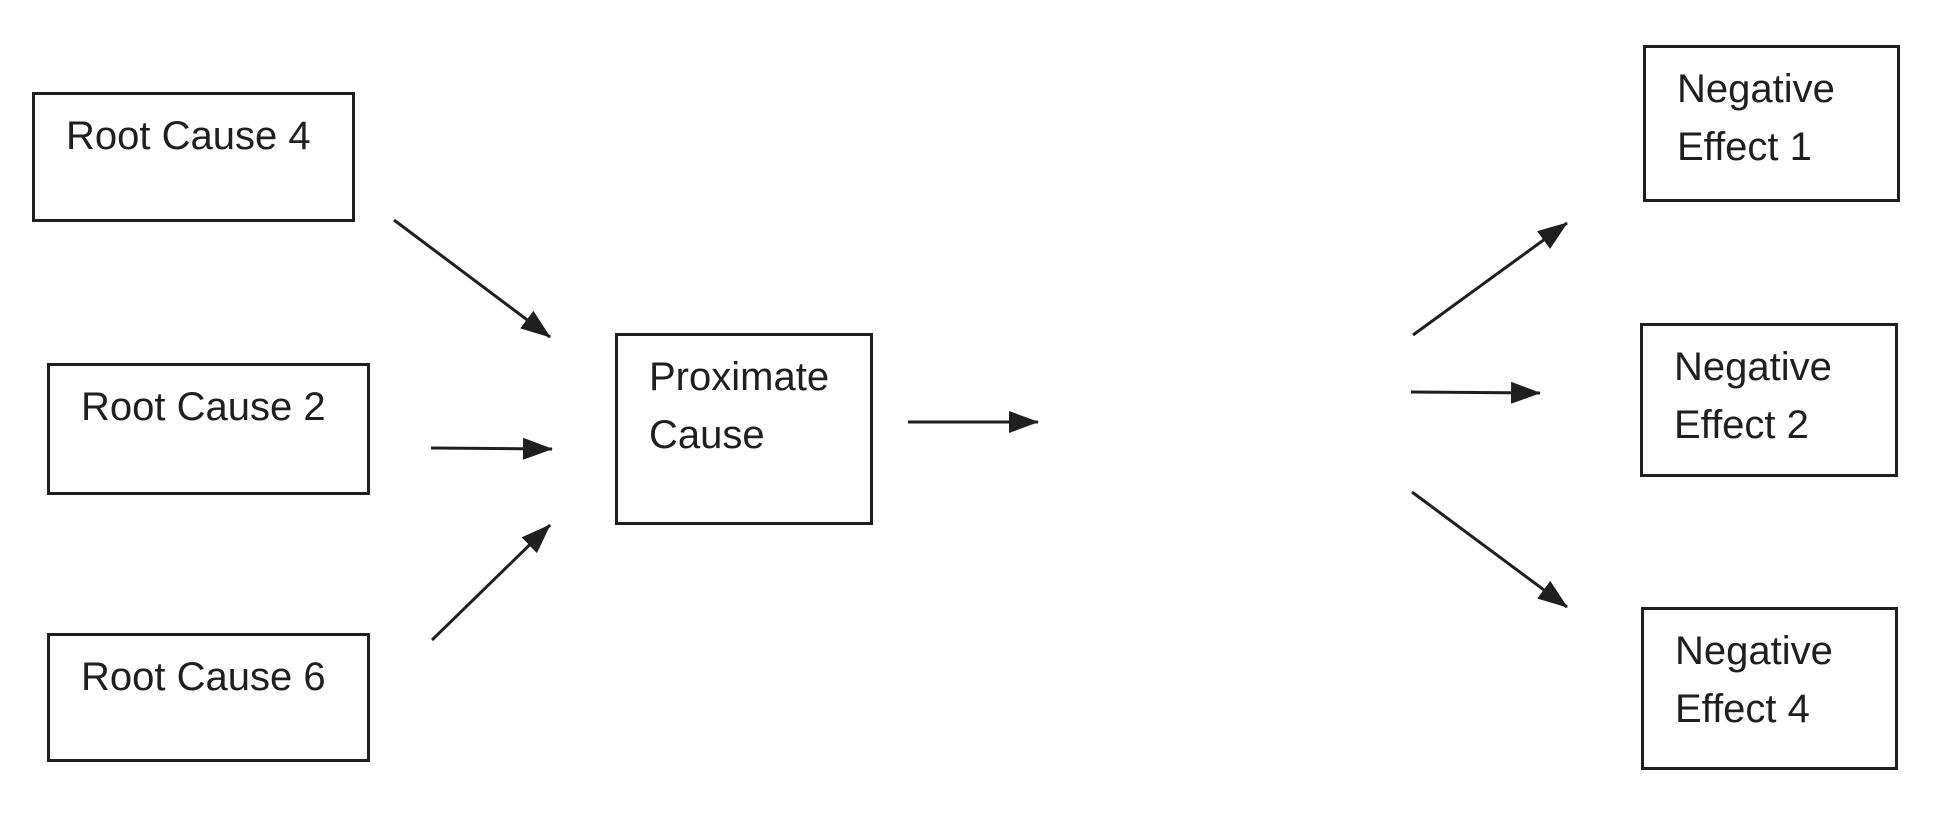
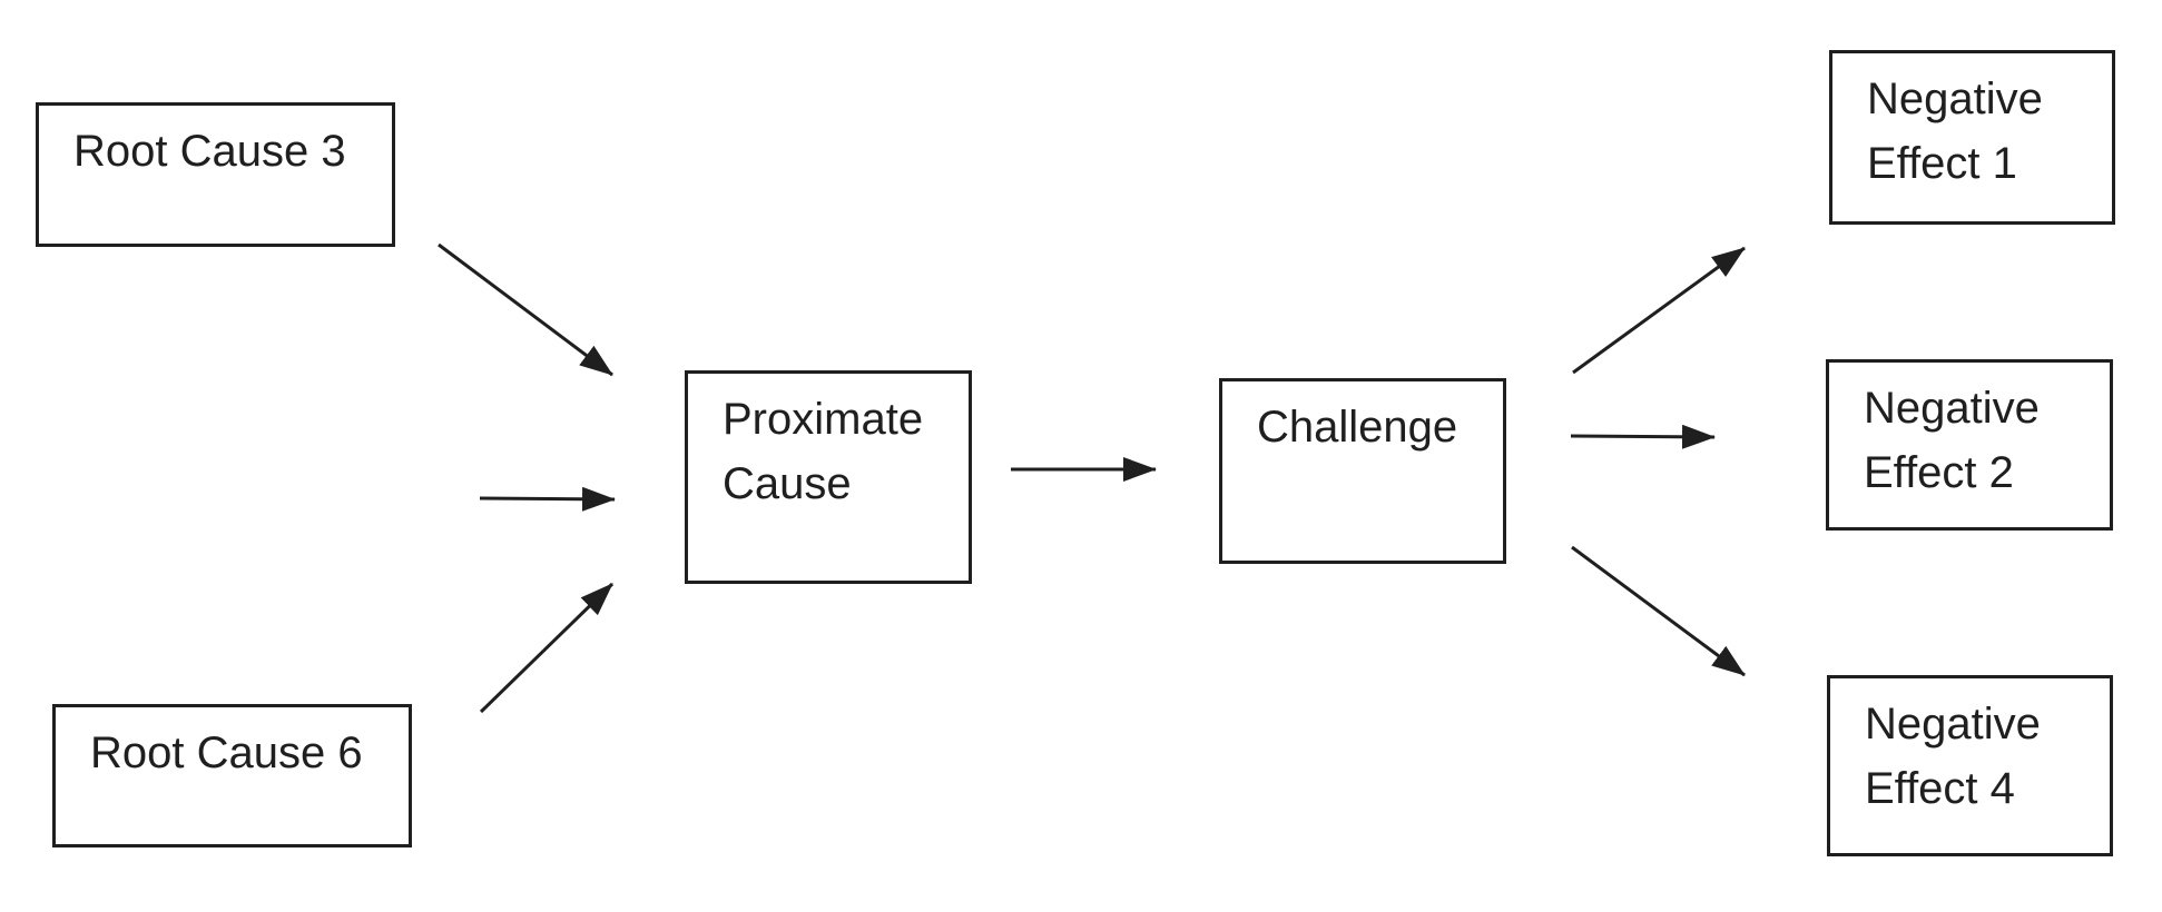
- Root Cause 4
+ Root Cause 3
- Root Cause 2
  Root Cause 6
  Proximate Cause
+ Challenge
  Negative Effect 1
  Negative Effect 2
  Negative Effect 4
